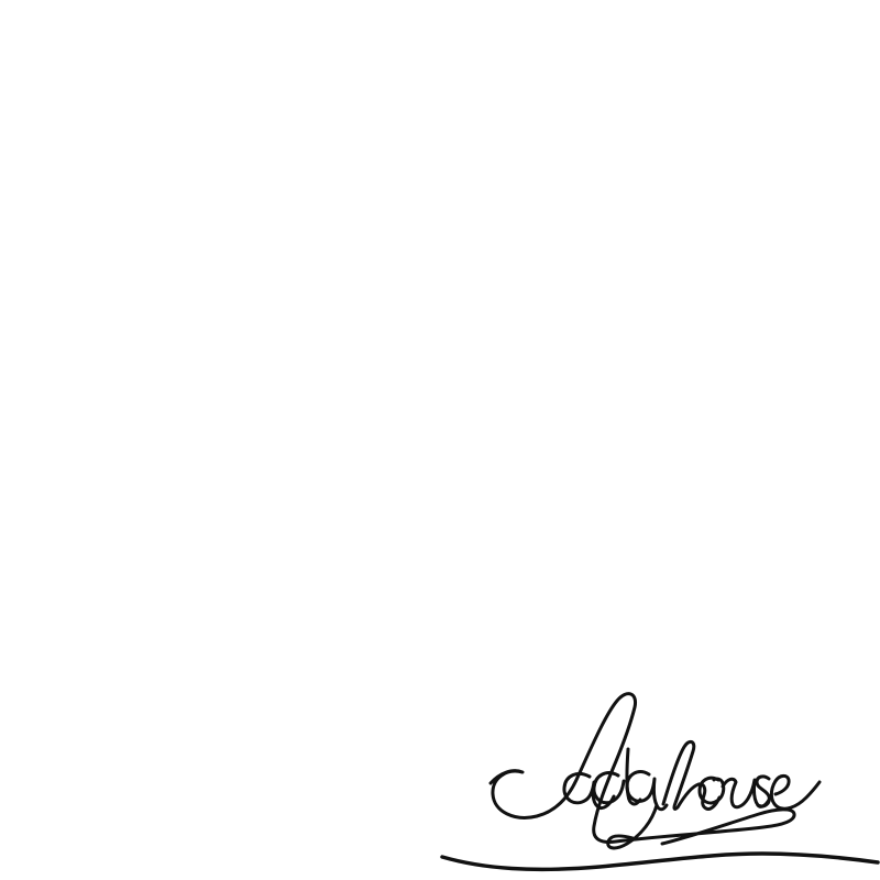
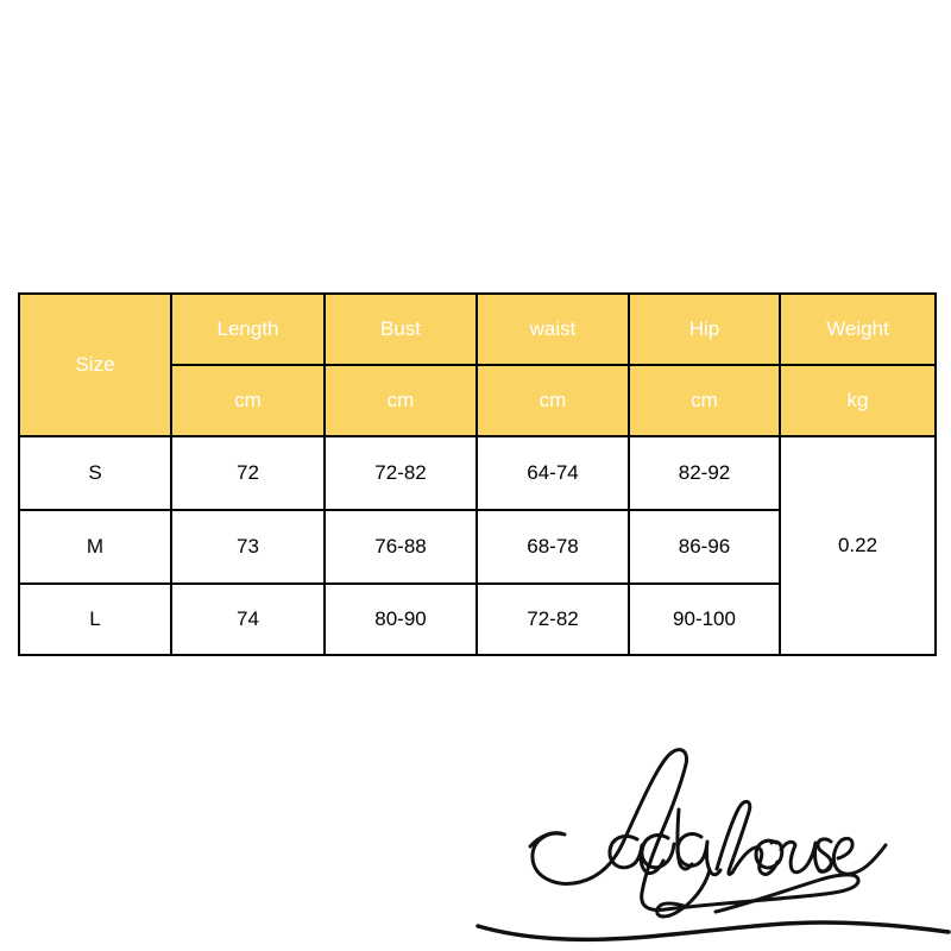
+ Size	Length	Bust	waist	Hip	Weight
+ cm	cm	cm	cm	kg
+ S	72	72-82	64-74	82-92	0.22
+ M	73	76-88	68-78	86-96
+ L	74	80-90	72-82	90-100
